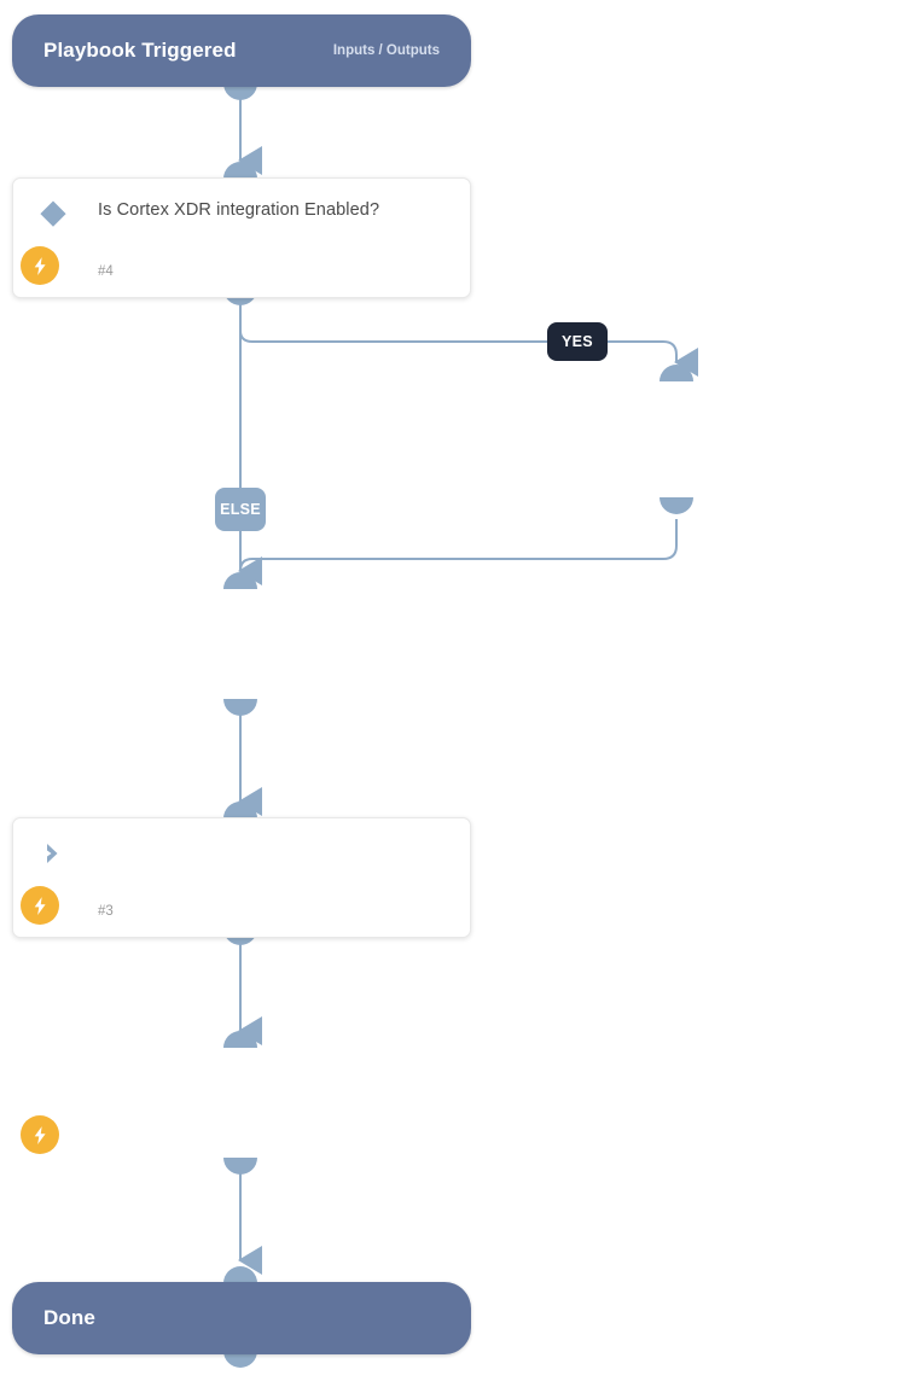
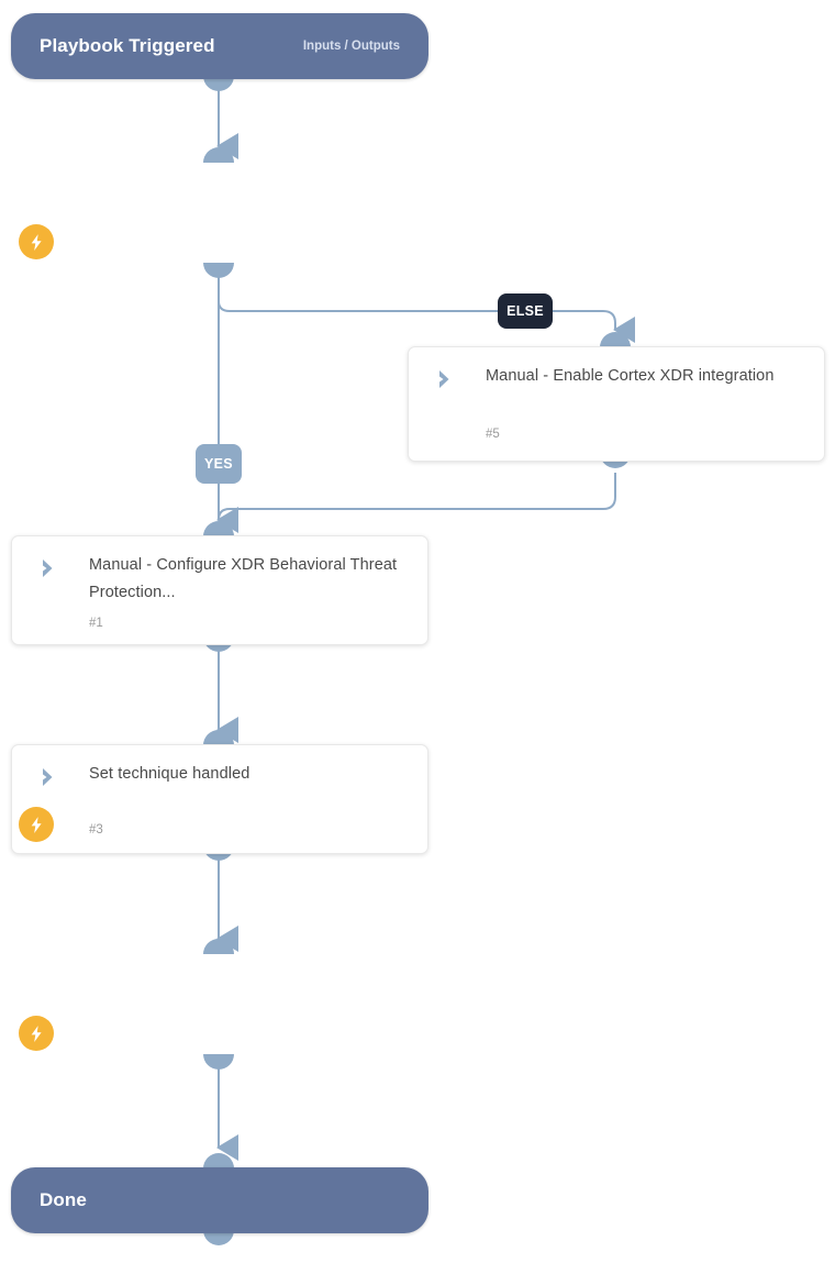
  Playbook Triggered
  Inputs / Outputs
- Is Cortex XDR integration Enabled?
- #4
- YES
+ ELSE
+ Manual - Enable Cortex XDR integration
+ #5
- ELSE
+ YES
+ Manual - Configure XDR Behavioral Threat Protection...
+ #1
+ Set technique handled
  #3
  Done
